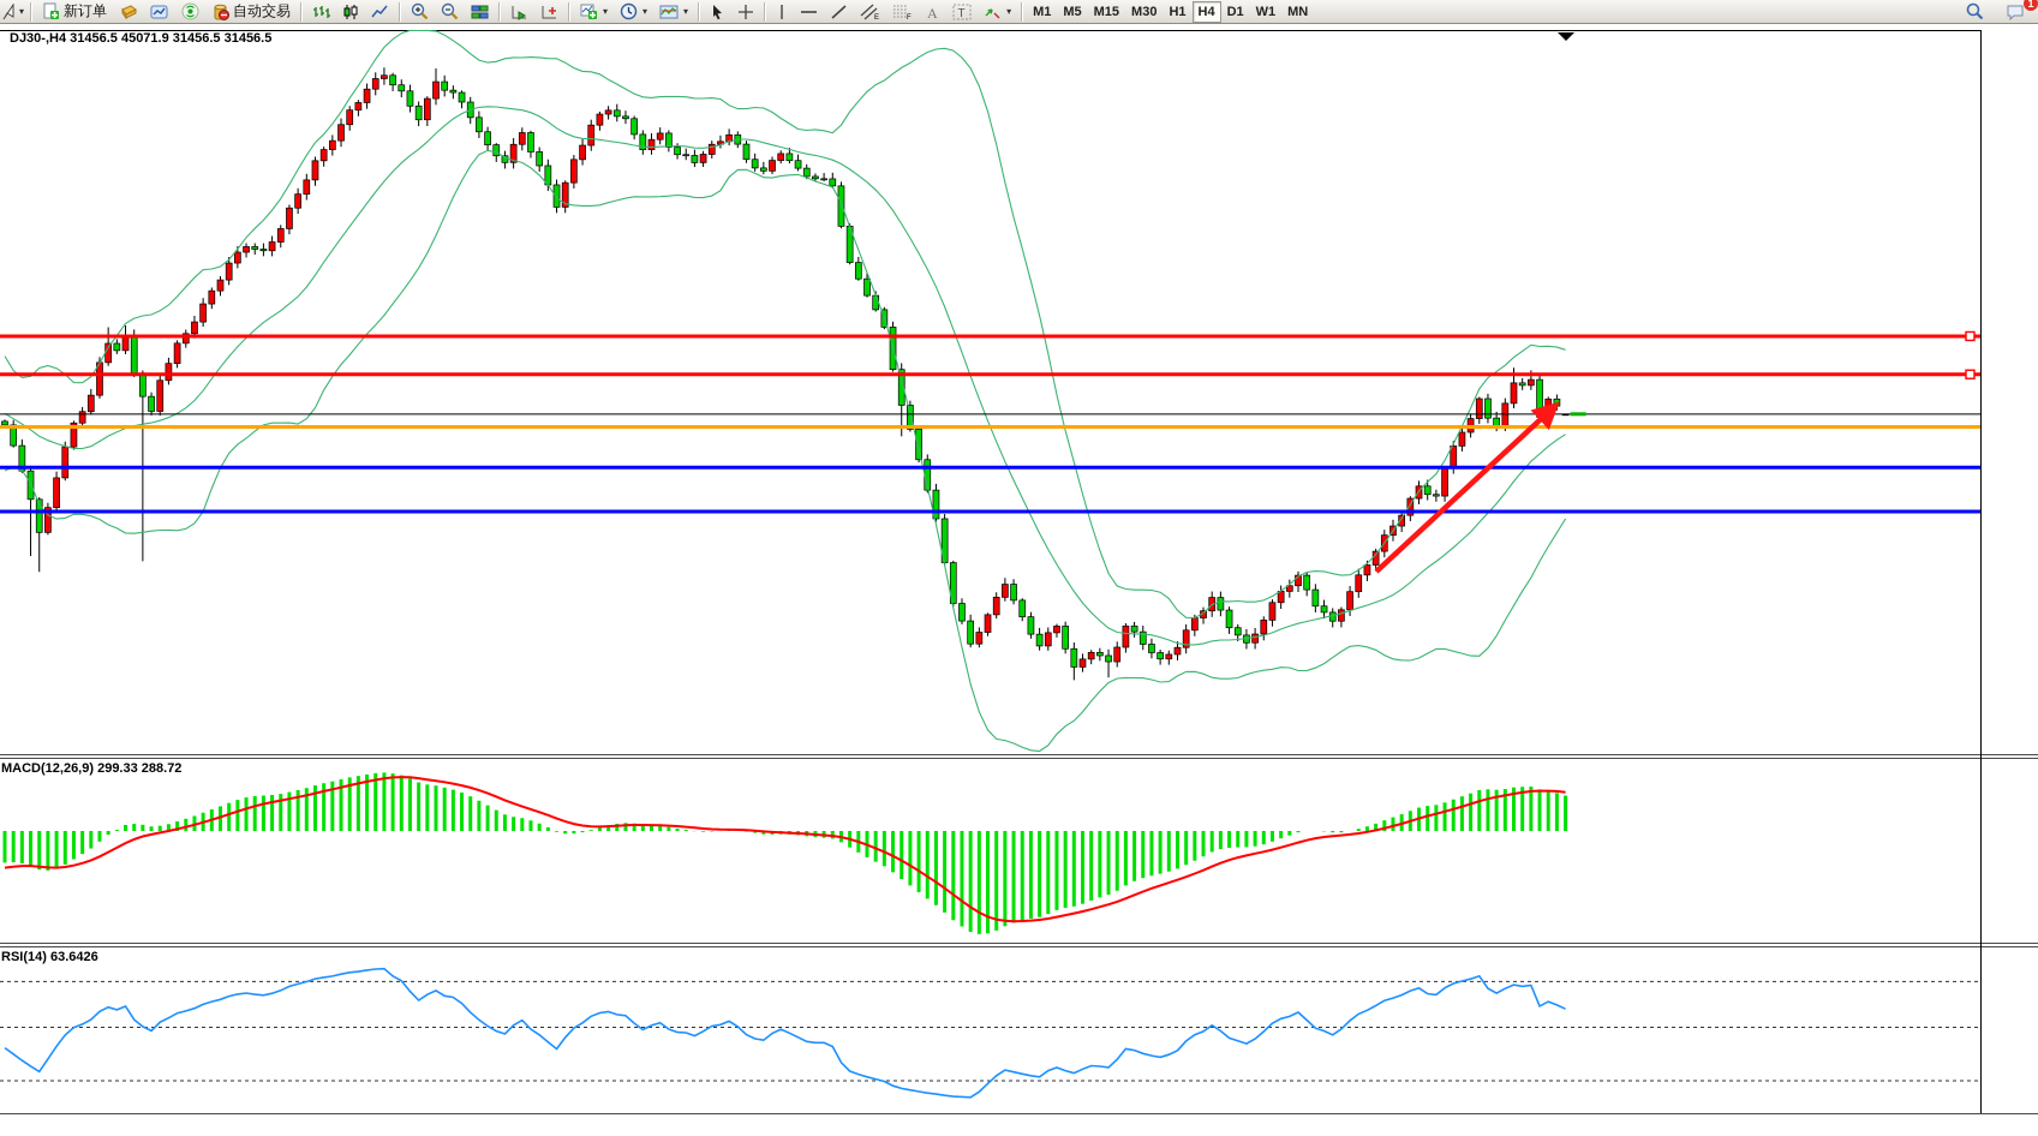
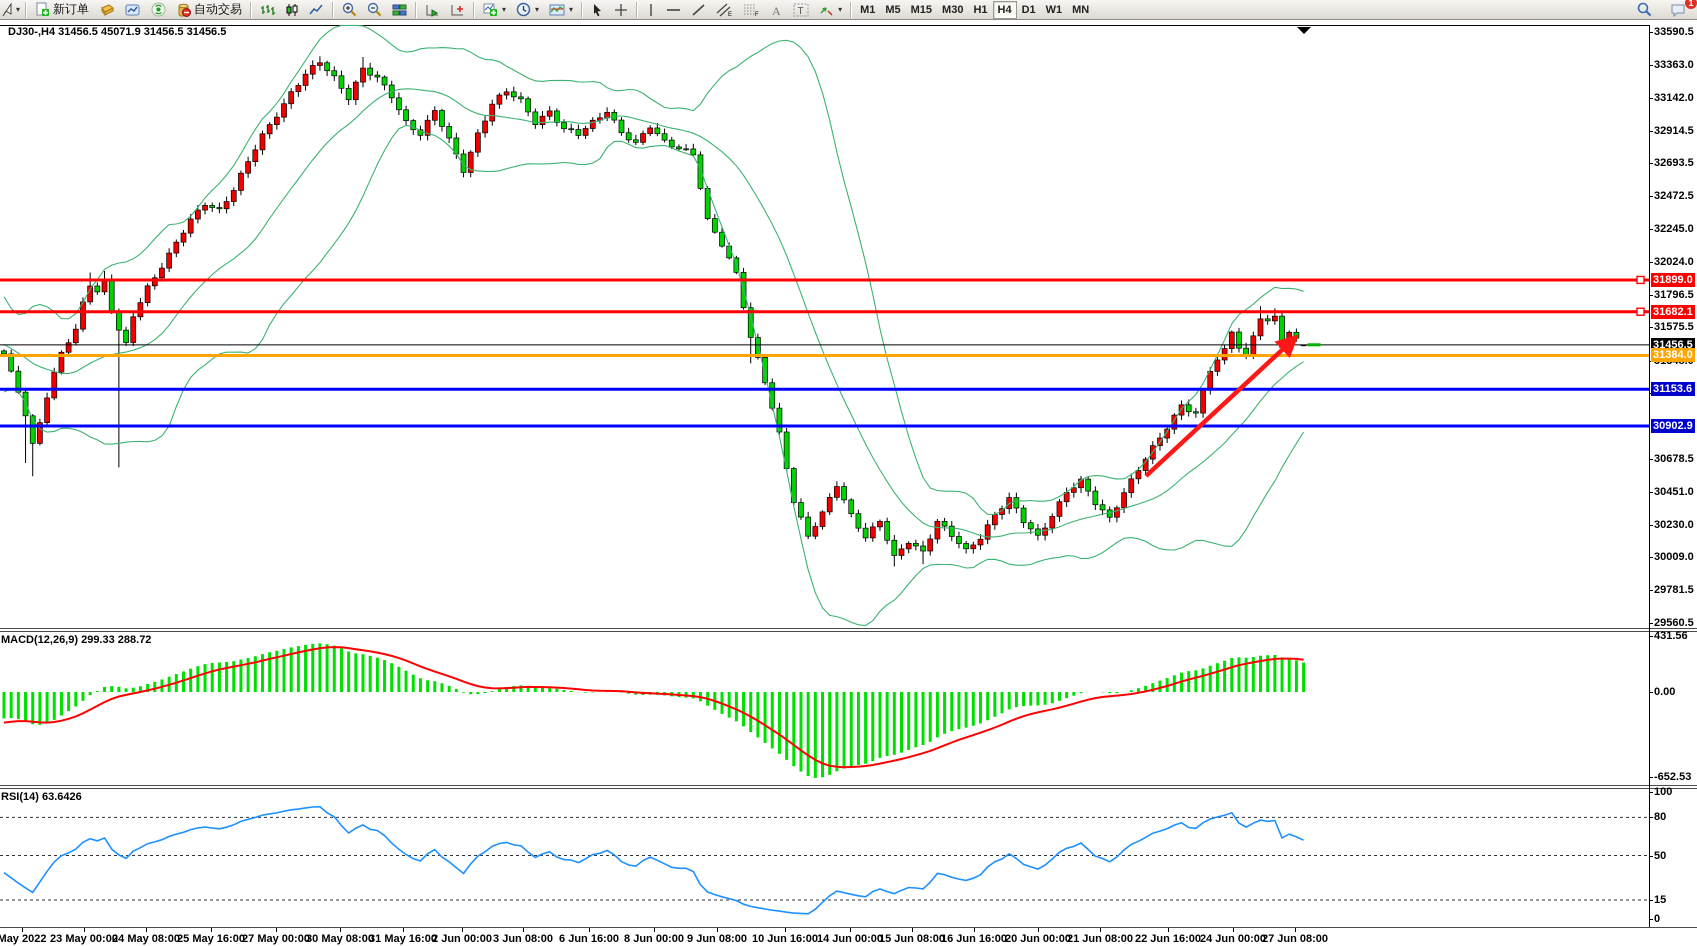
  ▾
  新订单
  自动交易
  ▾
  ▾
  ▾
  A
  T
  ▾
  M1
  M5
  M15
  M30
  H1
  H4
  D1
  W1
  MN
  1
  DJ30-,H4 31456.5 45071.9 31456.5 31456.5
  MACD(12,26,9) 299.33 288.72
  RSI(14) 63.6426
+ 33590.5
+ 33363.0
+ 33142.0
+ 32914.5
+ 32693.5
+ 32472.5
+ 32245.0
+ 32024.0
+ 31796.5
+ 31575.5
+ 30678.5
+ 30451.0
+ 30230.0
+ 30009.0
+ 29781.5
+ 29560.5
+ 431.56
+ 0.00
+ -652.53
+ 100
+ 80
+ 50
+ 15
+ 0
+ 31899.0
+ 31682.1
+ 31456.5
+ 31384.0
+ 31153.6
+ 30902.9
+ May 2022
+ 23 May 00:00
+ 24 May 08:00
+ 25 May 16:00
+ 27 May 00:00
+ 30 May 08:00
+ 31 May 16:00
+ 2 Jun 00:00
+ 3 Jun 08:00
+ 6 Jun 16:00
+ 8 Jun 00:00
+ 9 Jun 08:00
+ 10 Jun 16:00
+ 14 Jun 00:00
+ 15 Jun 08:00
+ 16 Jun 16:00
+ 20 Jun 00:00
+ 21 Jun 08:00
+ 22 Jun 16:00
+ 24 Jun 00:00
+ 27 Jun 08:00
